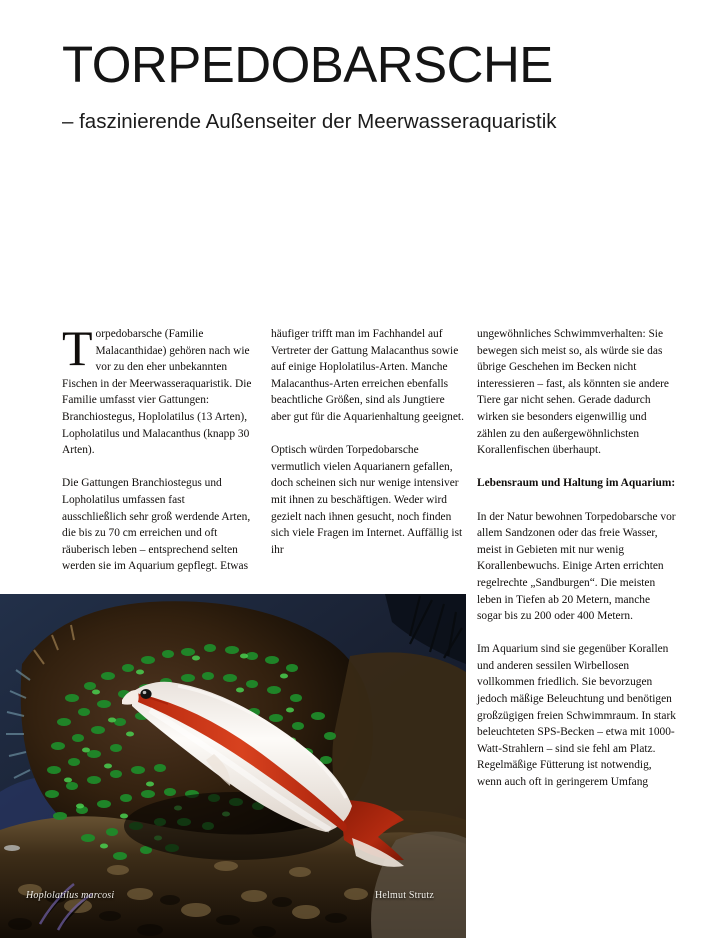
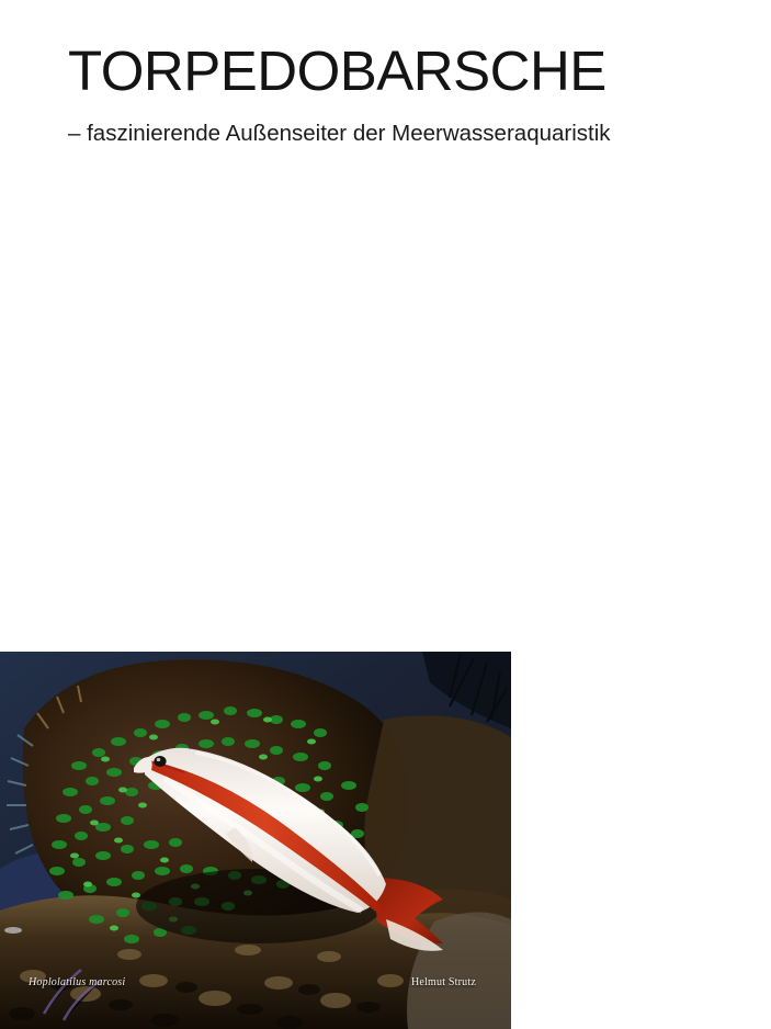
  TORPEDOBARSCHE
  – faszinierende Außenseiter der Meerwasseraquaristik
- T
- orpedobarsche (Familie Malacanthidae) gehören nach wie vor zu den eher unbekannten Fischen in der Meerwasseraquaristik. Die Familie umfasst vier Gattungen: Branchiostegus, Hoplolatilus (13 Arten), Lopholatilus und Malacanthus (knapp 30 Arten).
- Die Gattungen Branchiostegus und Lopholatilus umfassen fast ausschließlich sehr groß werdende Arten, die bis zu 70 cm erreichen und oft räuberisch leben – entsprechend selten werden sie im Aquarium gepflegt. Etwas
- häufiger trifft man im Fachhandel auf Vertreter der Gattung Malacanthus sowie auf einige Hoplolatilus-Arten. Manche Malacanthus-Arten erreichen ebenfalls beachtliche Größen, sind als Jungtiere aber gut für die Aquarienhaltung geeignet.
- Optisch würden Torpedobarsche vermutlich vielen Aquarianern gefallen, doch scheinen sich nur wenige intensiver mit ihnen zu beschäftigen. Weder wird gezielt nach ihnen gesucht, noch finden sich viele Fragen im Internet. Auffällig ist ihr
- ungewöhnliches Schwimmverhalten: Sie bewegen sich meist so, als würde sie das übrige Geschehen im Becken nicht interessieren – fast, als könnten sie andere Tiere gar nicht sehen. Gerade dadurch wirken sie besonders eigenwillig und zählen zu den außergewöhnlichsten Korallenfischen überhaupt.
- Lebensraum und Haltung im Aquarium:
- In der Natur bewohnen Torpedobarsche vor allem Sandzonen oder das freie Wasser, meist in Gebieten mit nur wenig Korallenbewuchs. Einige Arten errichten regelrechte „Sandburgen“. Die meisten leben in Tiefen ab 20 Metern, manche sogar bis zu 200 oder 400 Metern.
- Im Aquarium sind sie gegenüber Korallen und anderen sessilen Wirbellosen vollkommen friedlich. Sie bevorzugen jedoch mäßige Beleuchtung und benötigen großzügigen freien Schwimmraum. In stark beleuchteten SPS-Becken – etwa mit 1000-Watt-Strahlern – sind sie fehl am Platz. Regelmäßige Fütterung ist notwendig, wenn auch oft in geringerem Umfang
  Hoplolatilus marcosi
  Helmut Strutz
